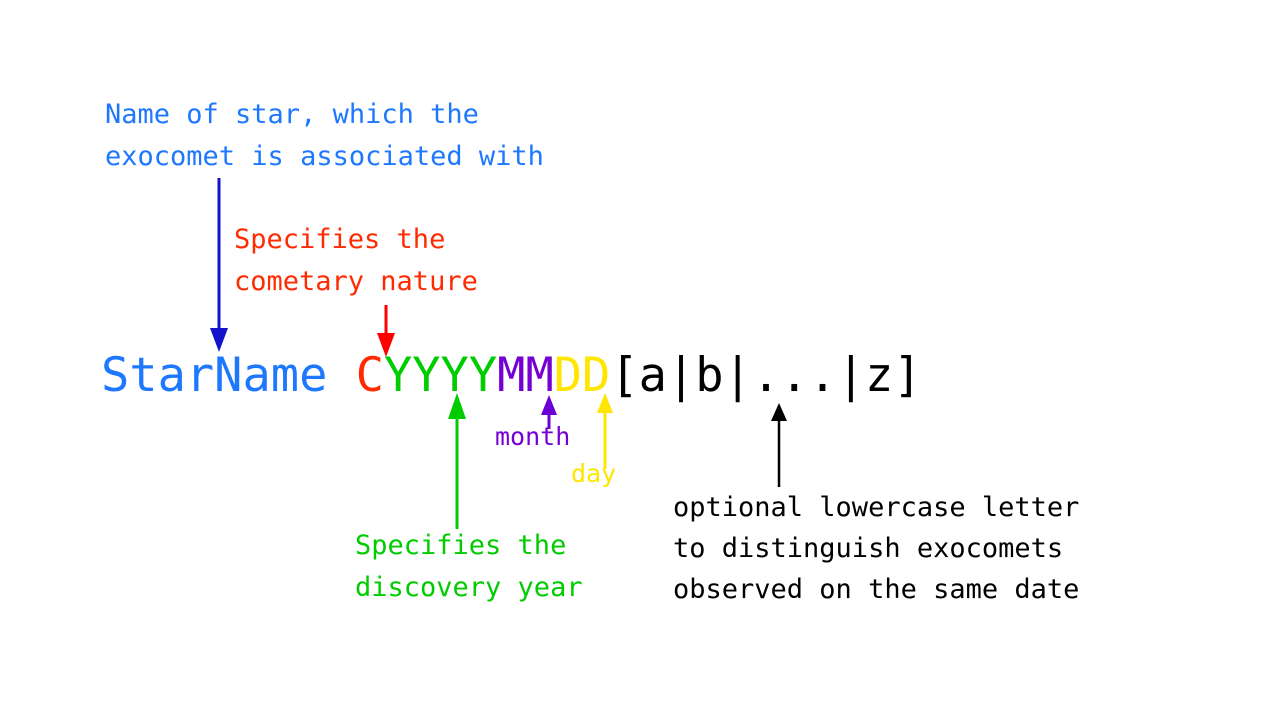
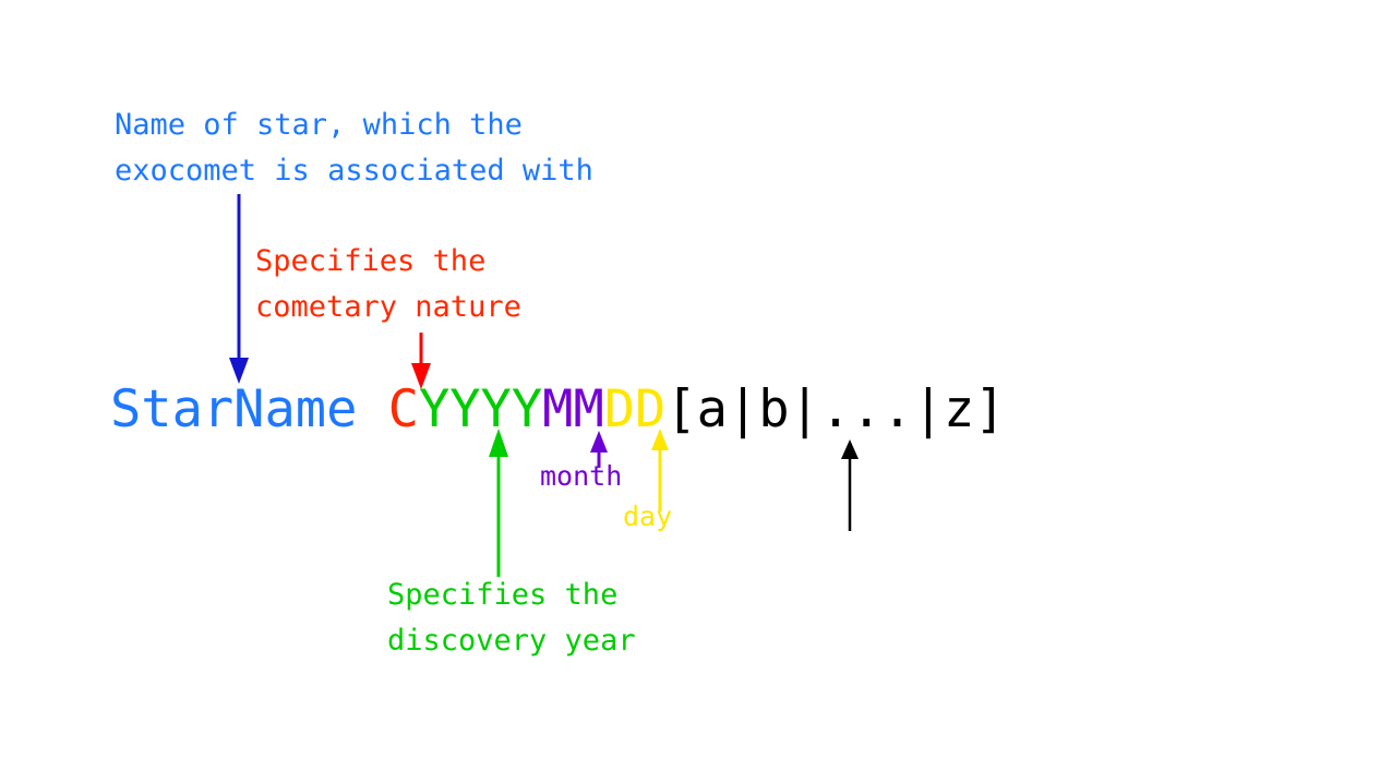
  Name of star, which the
  exocomet is associated with
  Specifies the
  cometary nature
  StarName CYYYYMMDD[a|b|...|z]
  month
  day
  Specifies the
  discovery year
- optional lowercase letter
- to distinguish exocomets
- observed on the same date
